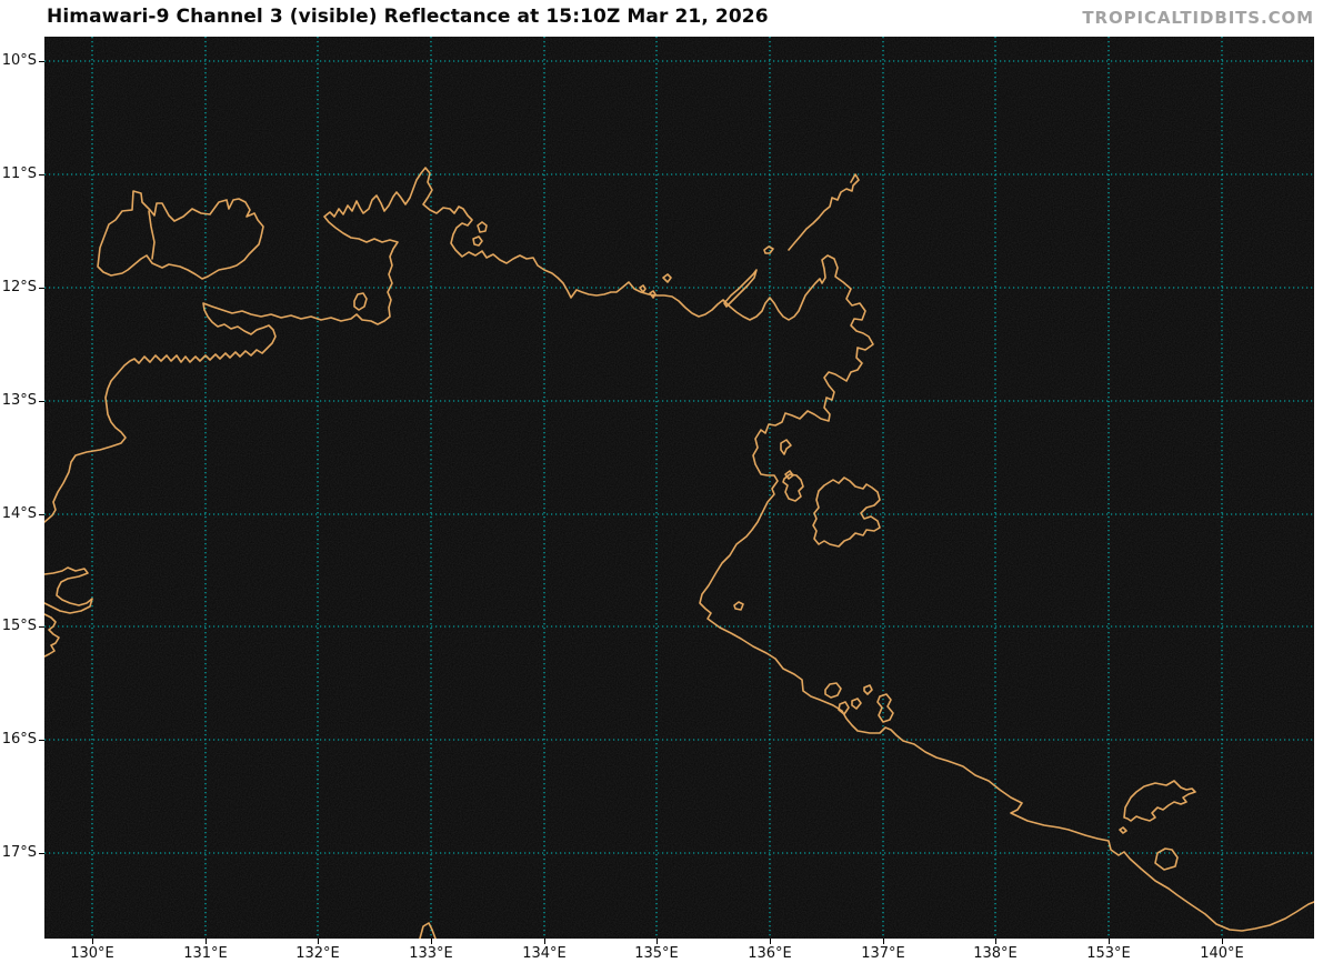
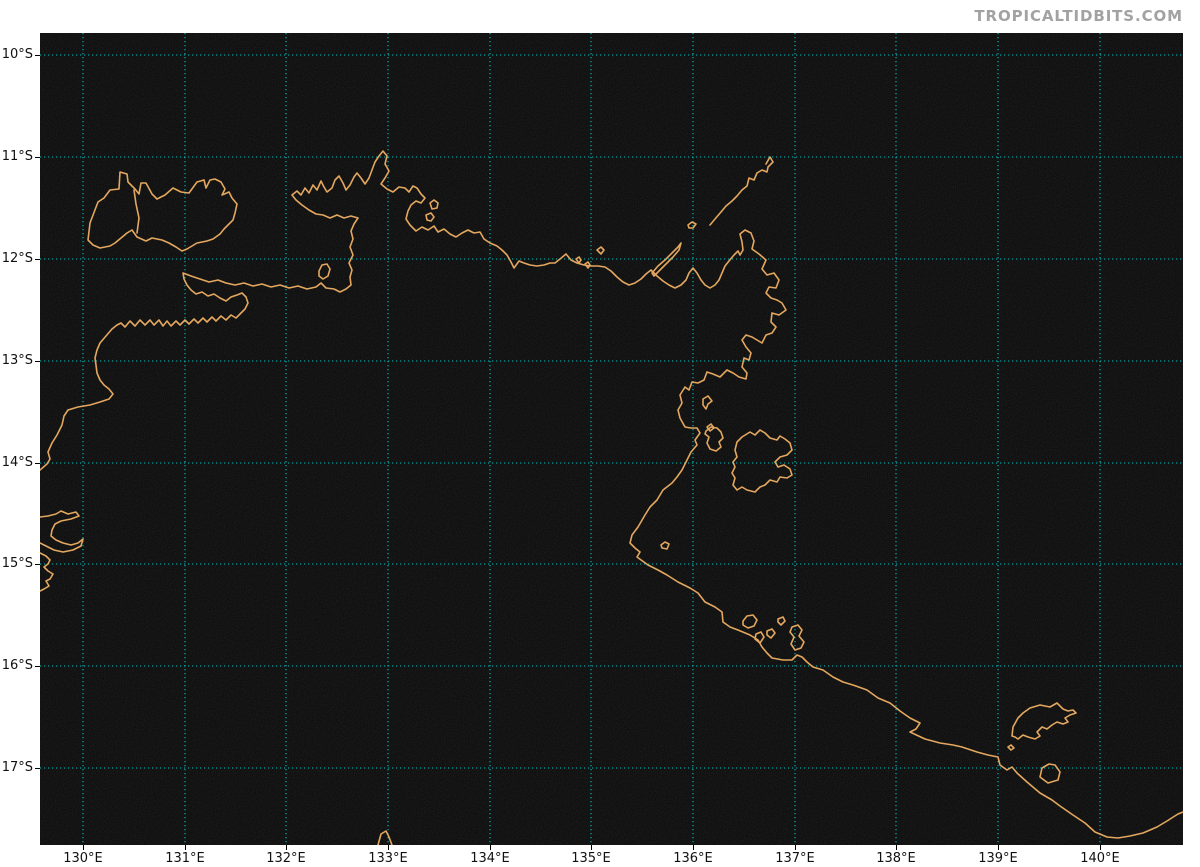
- Himawari-9 Channel 3 (visible) Reflectance at 15:10Z Mar 21, 2026
  TROPICALTIDBITS.COM
  10°S
  11°S
  12°S
  13°S
  14°S
  15°S
  16°S
  17°S
  130°E
  131°E
  132°E
  133°E
  134°E
  135°E
  136°E
  137°E
  138°E
- 153°E
+ 139°E
  140°E
